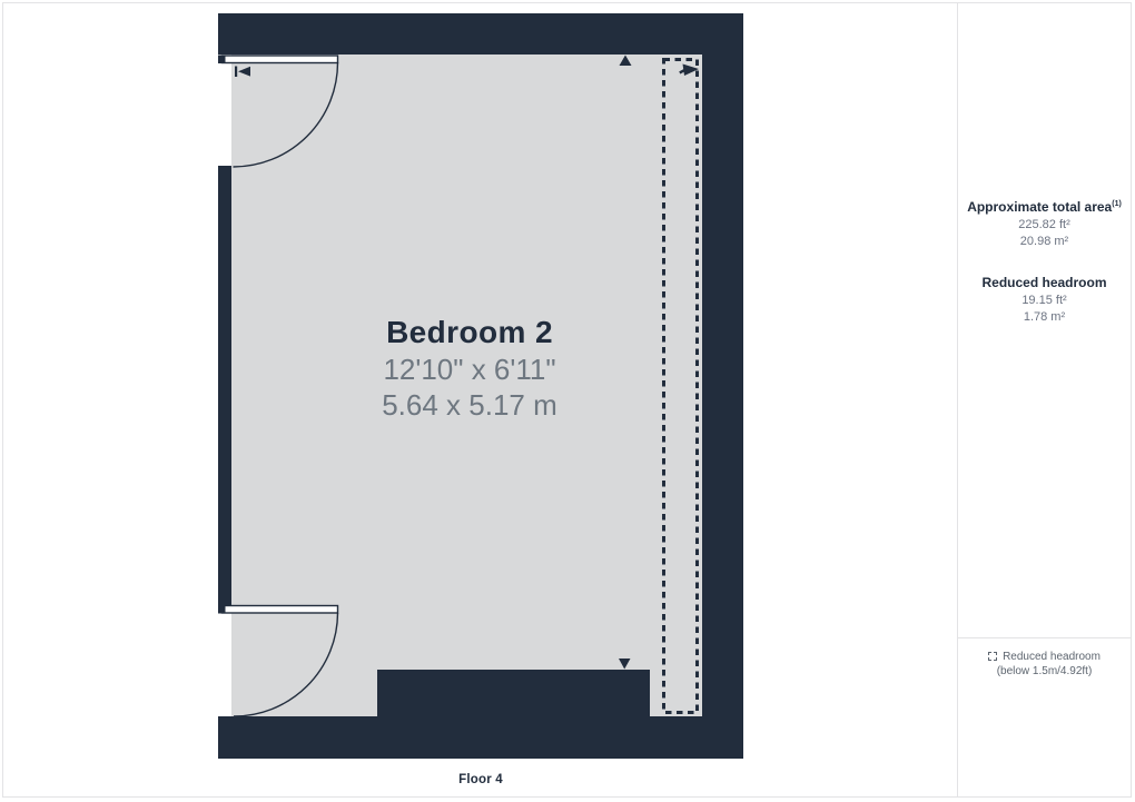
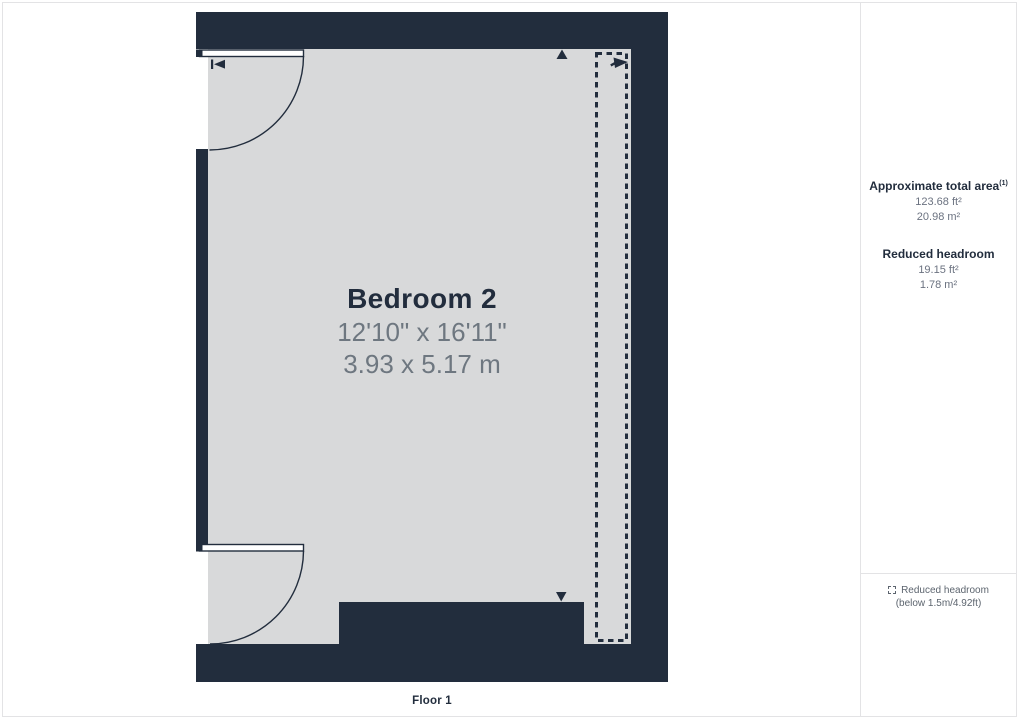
  Bedroom 2
- 12'10" x 6'11"
+ 12'10" x 16'11"
- 5.64 x 5.17 m
+ 3.93 x 5.17 m
- Floor 4
+ Floor 1
  Approximate total area
- 225.82 ft²
+ 123.68 ft²
  20.98 m²
  Reduced headroom
  19.15 ft²
  1.78 m²
  Reduced headroom
  (below 1.5m/4.92ft)
